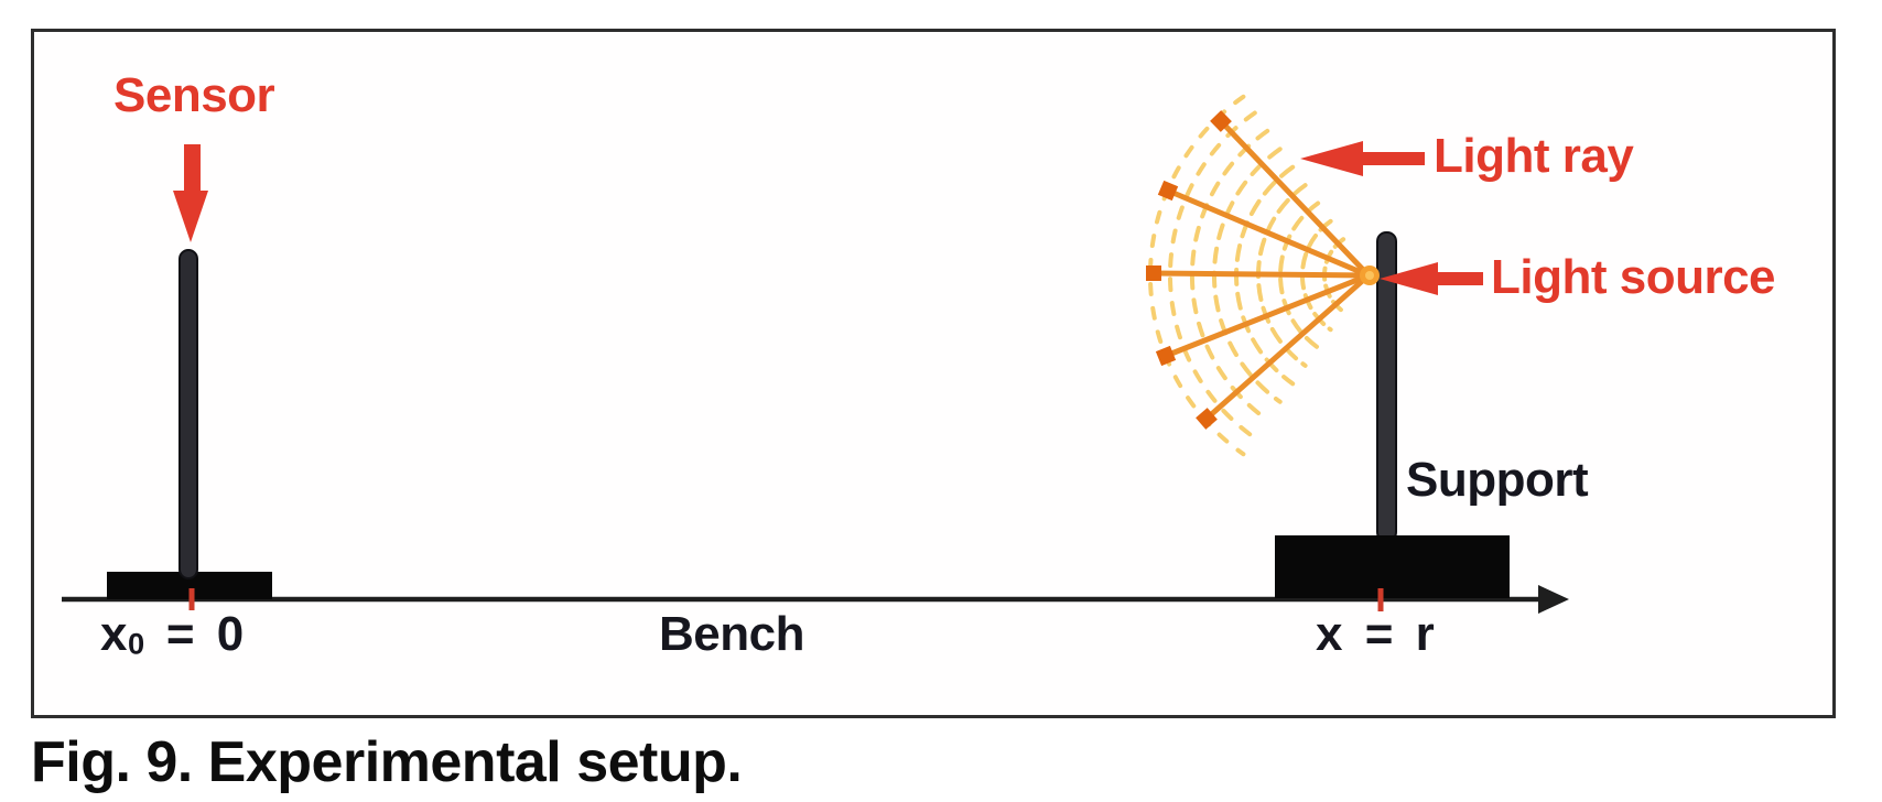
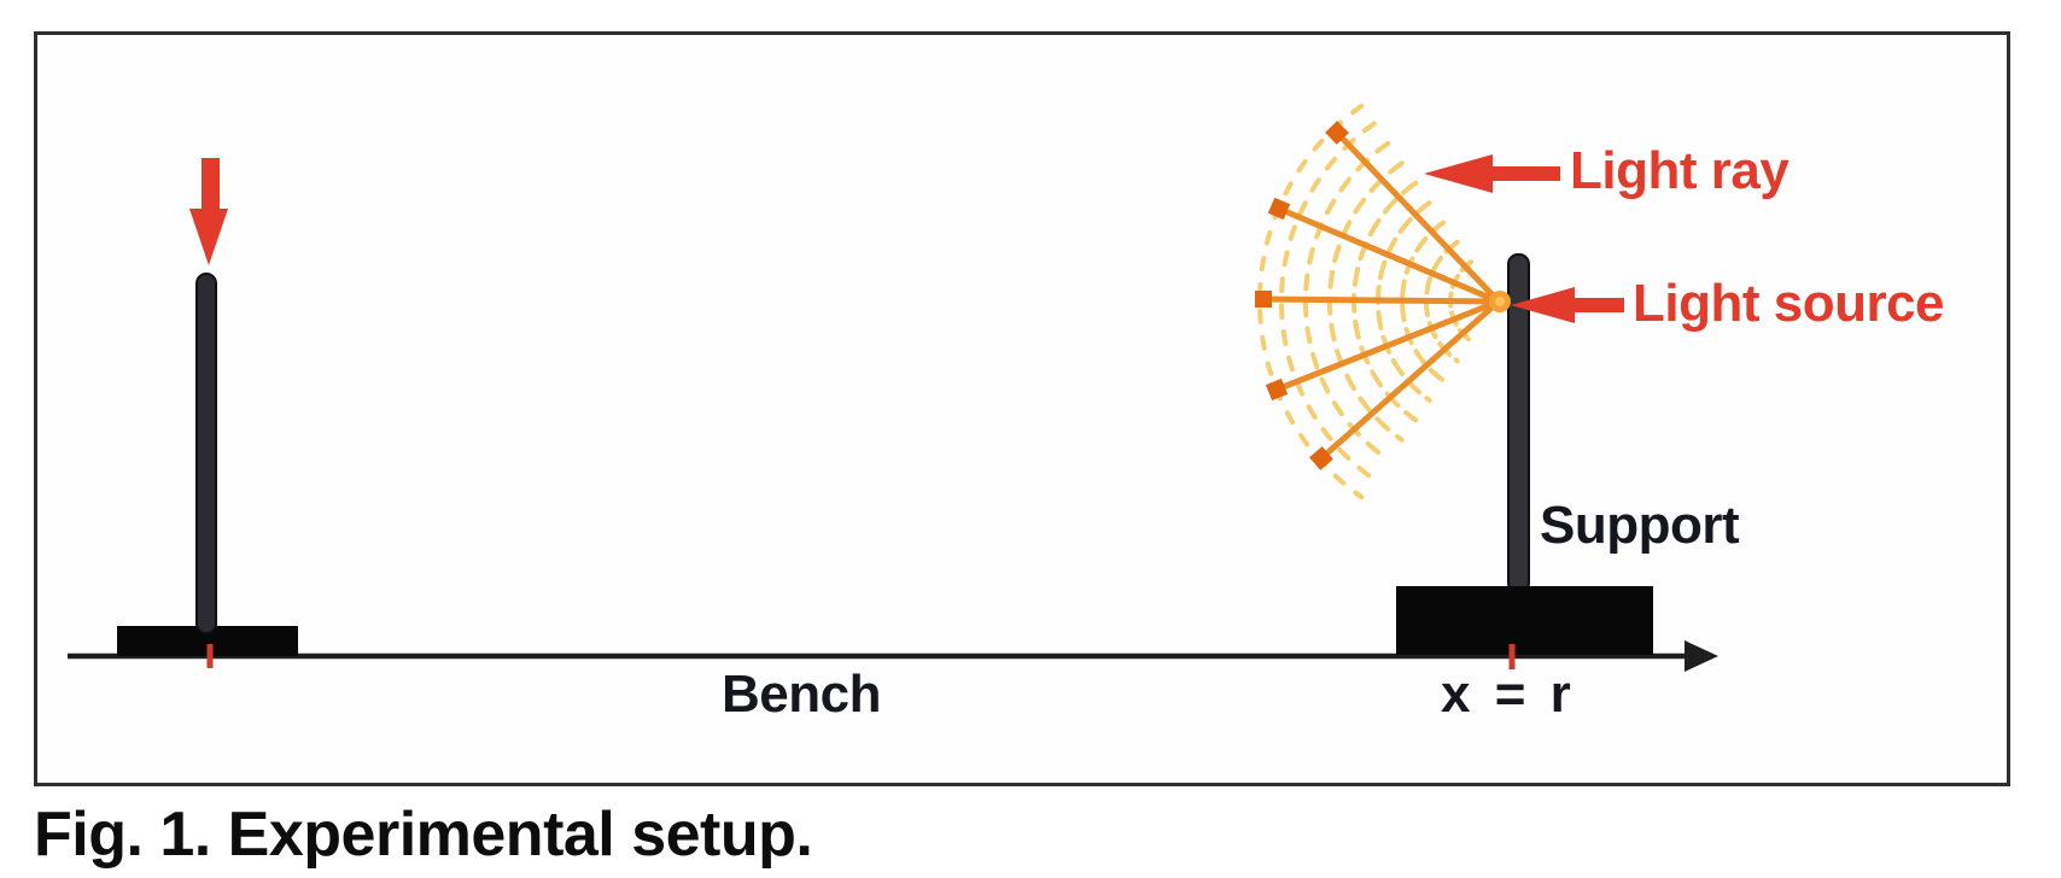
- Sensor
  Light ray
  Light source
  Support
  Bench
- x0 = 0
  x = r
- Fig. 9. Experimental setup.
+ Fig. 1. Experimental setup.
